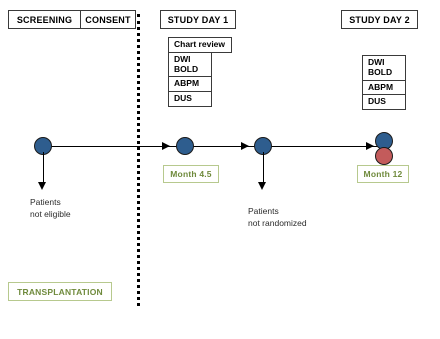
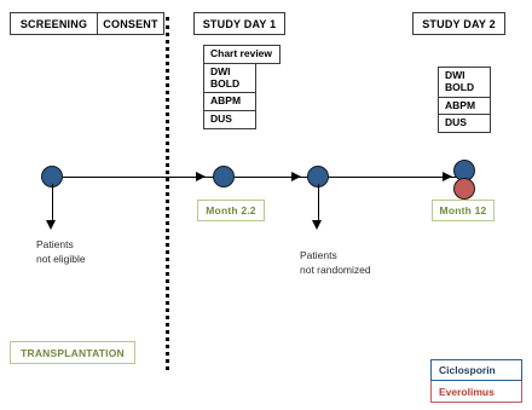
  SCREENING
  CONSENT
  STUDY DAY 1
  STUDY DAY 2
  Chart review
  DWI
  BOLD
  ABPM
  DUS
  DWI
  BOLD
  ABPM
  DUS
  Patients
  not eligible
  Patients
  not randomized
- Month 4.5
+ Month 2.2
  Month 12
  TRANSPLANTATION
+ Ciclosporin
+ Everolimus
